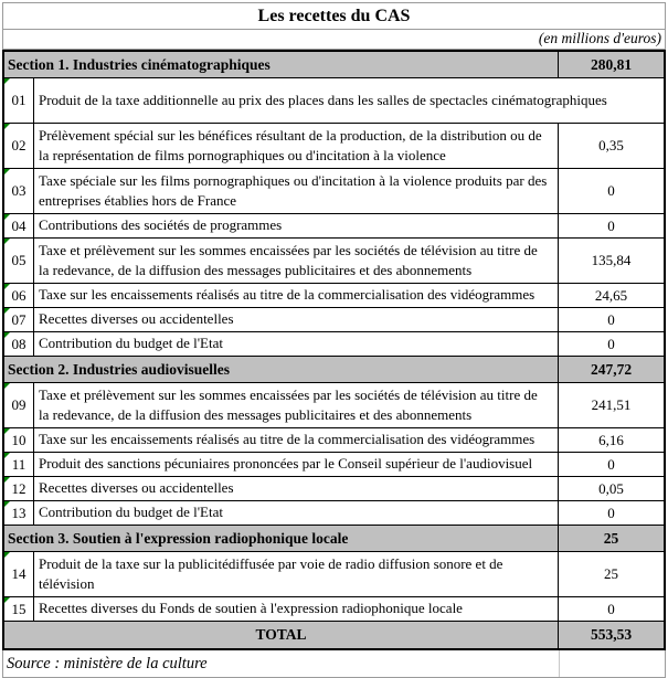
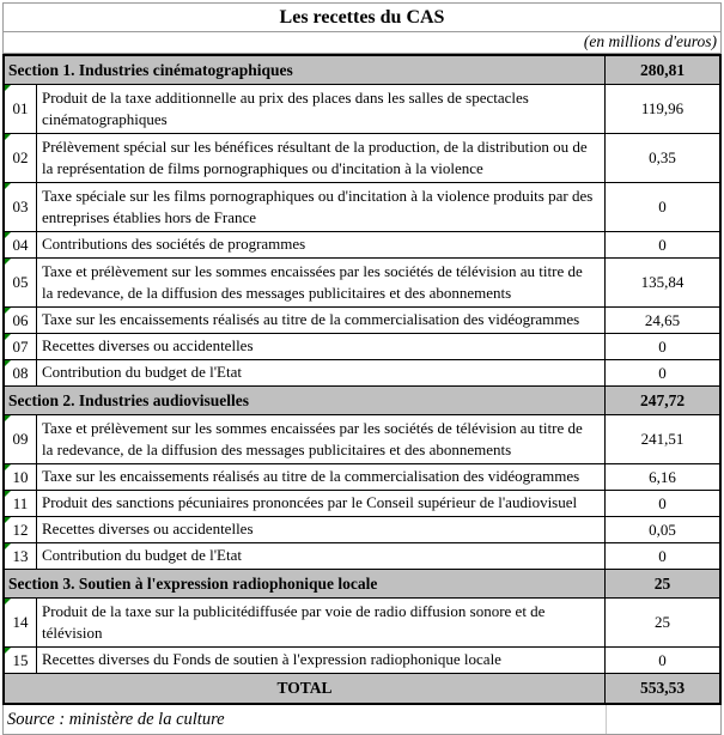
  Les recettes du CAS
  (en millions d'euros)
  Section 1. Industries cinématographiques
  280,81
  01
  Produit de la taxe additionnelle au prix des places dans les salles de spectacles cinématographiques
+ 119,96
  02
  Prélèvement spécial sur les bénéfices résultant de la production, de la distribution ou de la représentation de films pornographiques ou d'incitation à la violence
  0,35
  03
  Taxe spéciale sur les films pornographiques ou d'incitation à la violence produits par des entreprises établies hors de France
  0
  04
  Contributions des sociétés de programmes
  0
  05
  Taxe et prélèvement sur les sommes encaissées par les sociétés de télévision au titre de la redevance, de la diffusion des messages publicitaires et des abonnements
  135,84
  06
  Taxe sur les encaissements réalisés au titre de la commercialisation des vidéogrammes
  24,65
  07
  Recettes diverses ou accidentelles
  0
  08
  Contribution du budget de l'Etat
  0
  Section 2. Industries audiovisuelles
  247,72
  09
  Taxe et prélèvement sur les sommes encaissées par les sociétés de télévision au titre de la redevance, de la diffusion des messages publicitaires et des abonnements
  241,51
  10
  Taxe sur les encaissements réalisés au titre de la commercialisation des vidéogrammes
  6,16
  11
  Produit des sanctions pécuniaires prononcées par le Conseil supérieur de l'audiovisuel
  0
  12
  Recettes diverses ou accidentelles
  0,05
  13
  Contribution du budget de l'Etat
  0
  Section 3. Soutien à l'expression radiophonique locale
  25
  14
  Produit de la taxe sur la publicitédiffusée par voie de radio diffusion sonore et de télévision
  25
  15
  Recettes diverses du Fonds de soutien à l'expression radiophonique locale
  0
  TOTAL
  553,53
  Source : ministère de la culture
